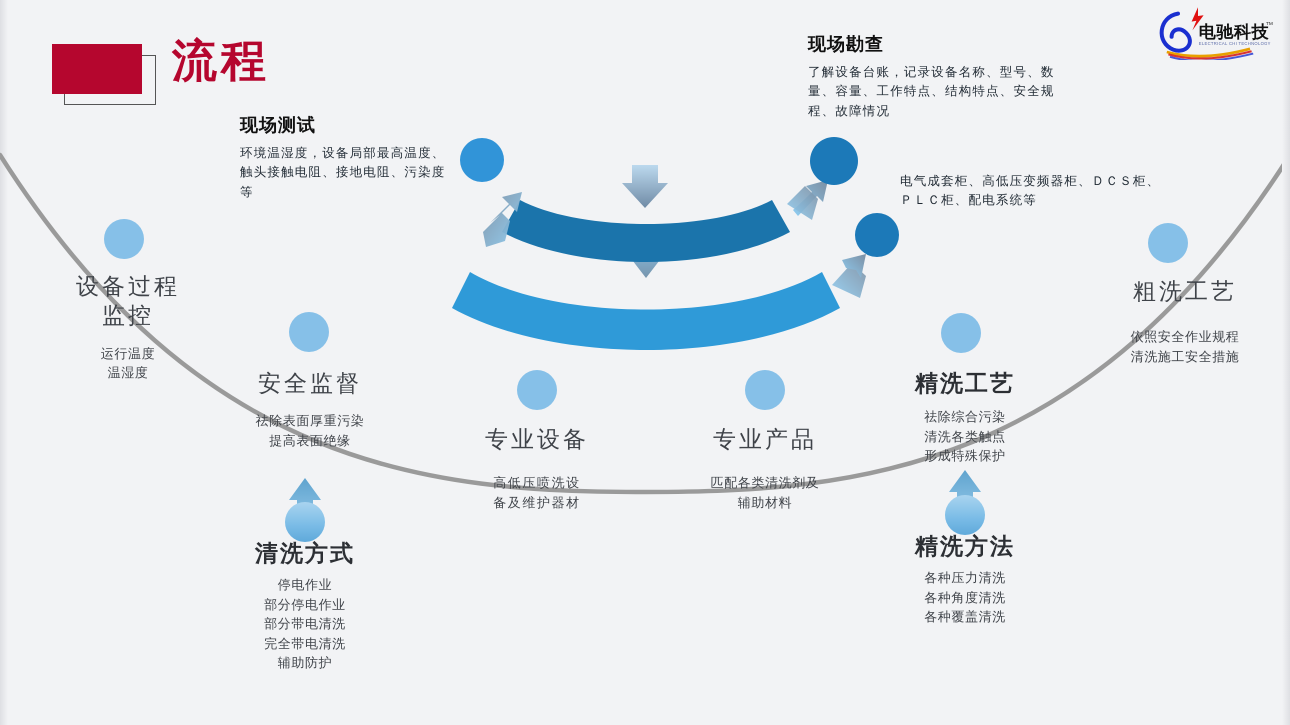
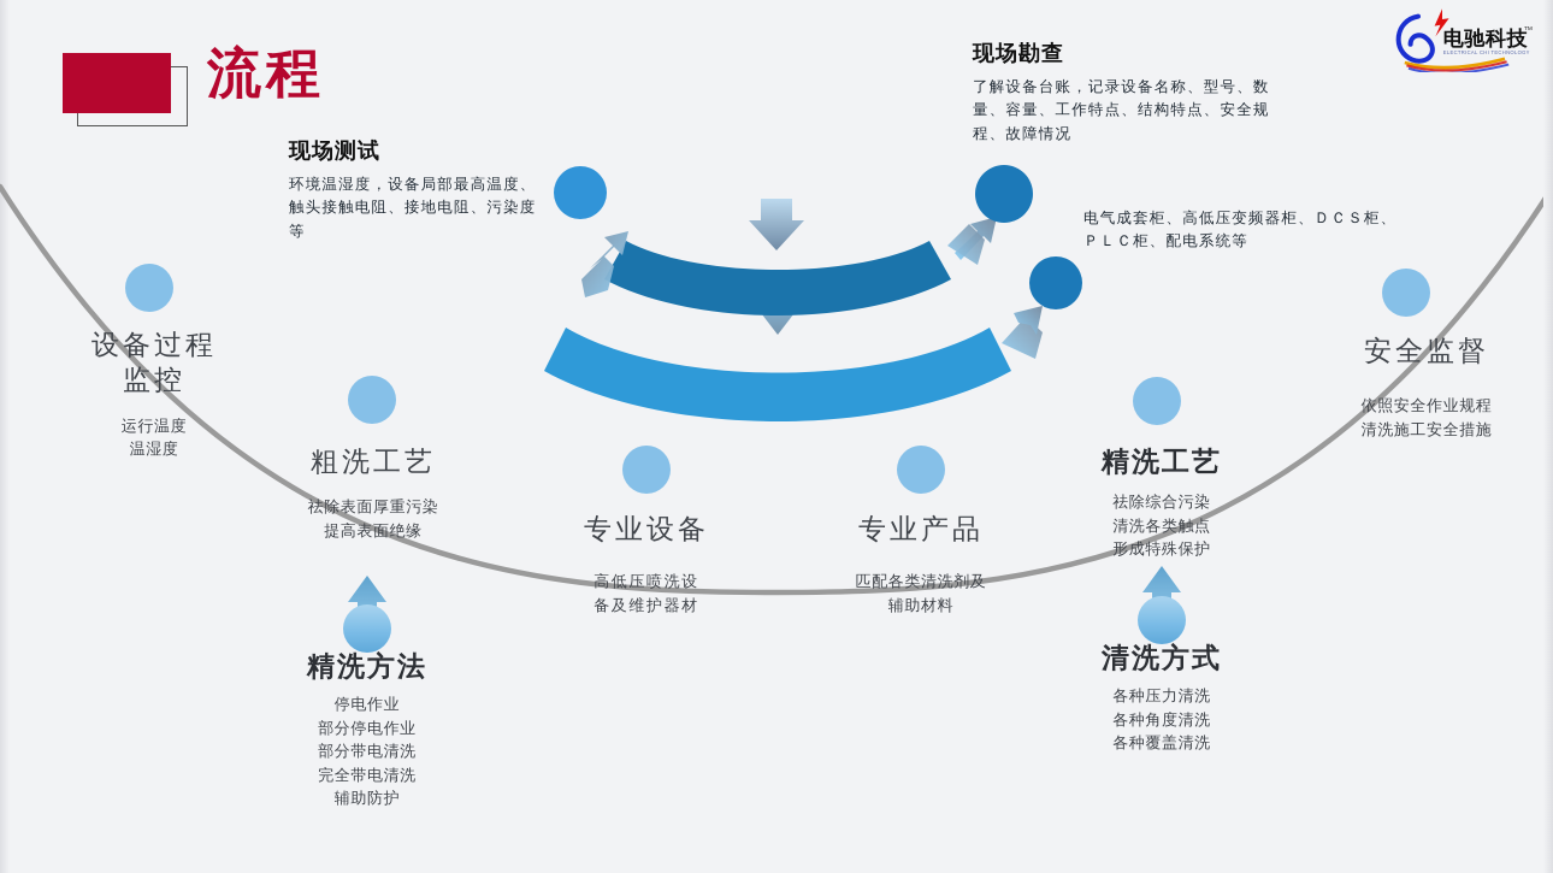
  流程
  电驰科技
  现场测试
  环境温湿度，设备局部最高温度、触头接触电阻、接地电阻、污染度等
  现场勘查
  了解设备台账，记录设备名称、型号、数量、容量、工作特点、结构特点、安全规程、故障情况
  电气成套柜、高低压变频器柜、ＤＣＳ柜、ＰＬＣ柜、配电系统等
  设备过程
  监控
  运行温度
  温湿度
- 安全监督
+ 粗洗工艺
  祛除表面厚重污染
  提高表面绝缘
  专业设备
  高低压喷洗设
  备及维护器材
  专业产品
  匹配各类清洗剂及
  辅助材料
  精洗工艺
  祛除综合污染
  清洗各类触点
  形成特殊保护
- 粗洗工艺
+ 安全监督
  依照安全作业规程
  清洗施工安全措施
- 清洗方式
+ 精洗方法
  停电作业
  部分停电作业
  部分带电清洗
  完全带电清洗
  辅助防护
- 精洗方法
+ 清洗方式
  各种压力清洗
  各种角度清洗
  各种覆盖清洗
